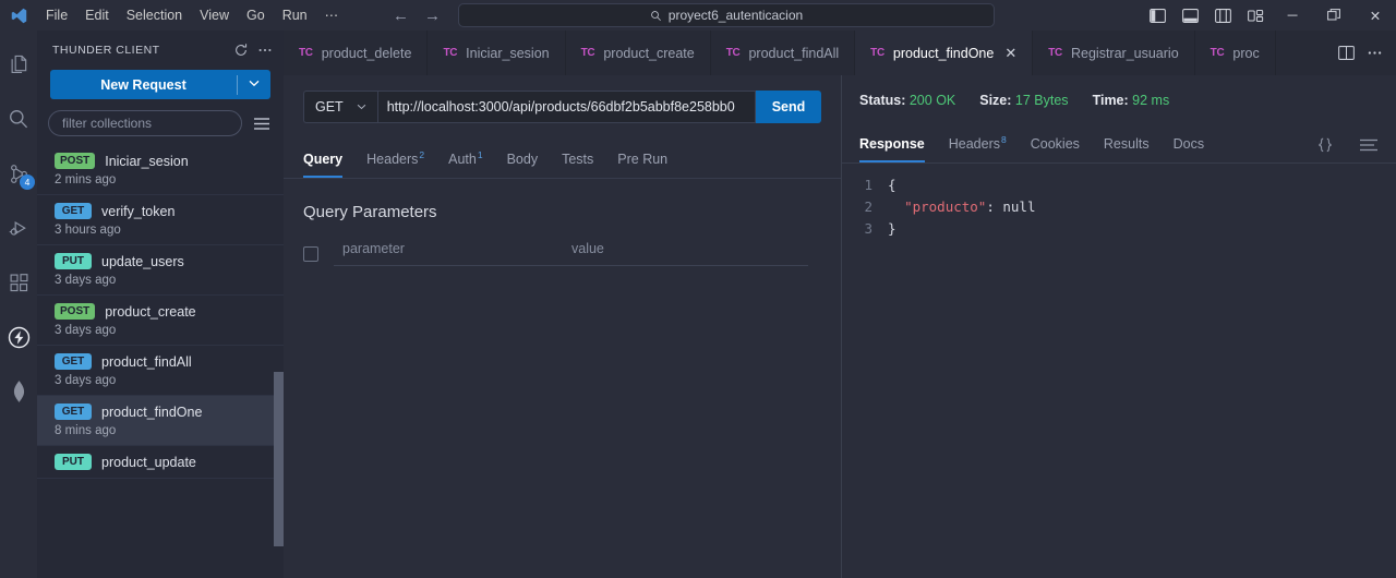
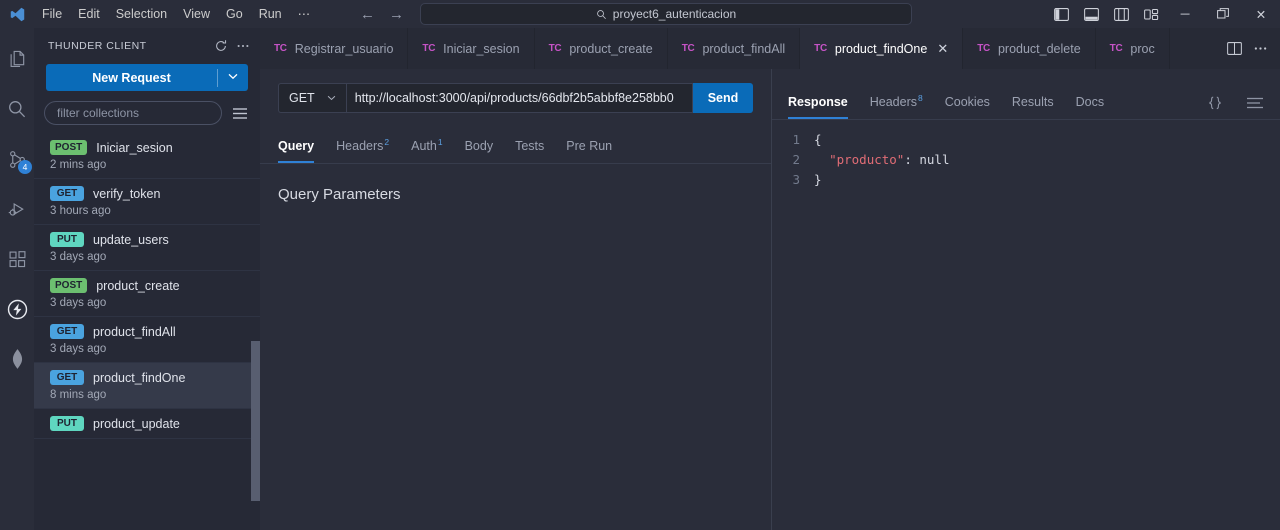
  File
  Edit
  Selection
  View
  Go
  Run
  ⋯
  ←
  →
  proyect6_autenticacion
  ─
  ✕
  4
  THUNDER CLIENT
  New Request
  filter collections
  POST
  Iniciar_sesion
  2 mins ago
  GET
  verify_token
  3 hours ago
  PUT
  update_users
  3 days ago
  POST
  product_create
  3 days ago
  GET
  product_findAll
  3 days ago
  GET
  product_findOne
  8 mins ago
  PUT
  product_update
  TC
- product_delete
+ Registrar_usuario
  TC
  Iniciar_sesion
  TC
  product_create
  TC
  product_findAll
  TC
  product_findOne
  ✕
  TC
- Registrar_usuario
+ product_delete
  TC
  proc
  GET
  http://localhost:3000/api/products/66dbf2b5abbf8e258bb0
  Send
  Query
  Headers2
  Auth1
  Body
  Tests
  Pre Run
  Query Parameters
- parameter
- value
- Status: 200 OK
- Size: 17 Bytes
- Time: 92 ms
  Response
  Headers8
  Cookies
  Results
  Docs
  1
  {
  2
  "producto"
  : null
  3
  }
